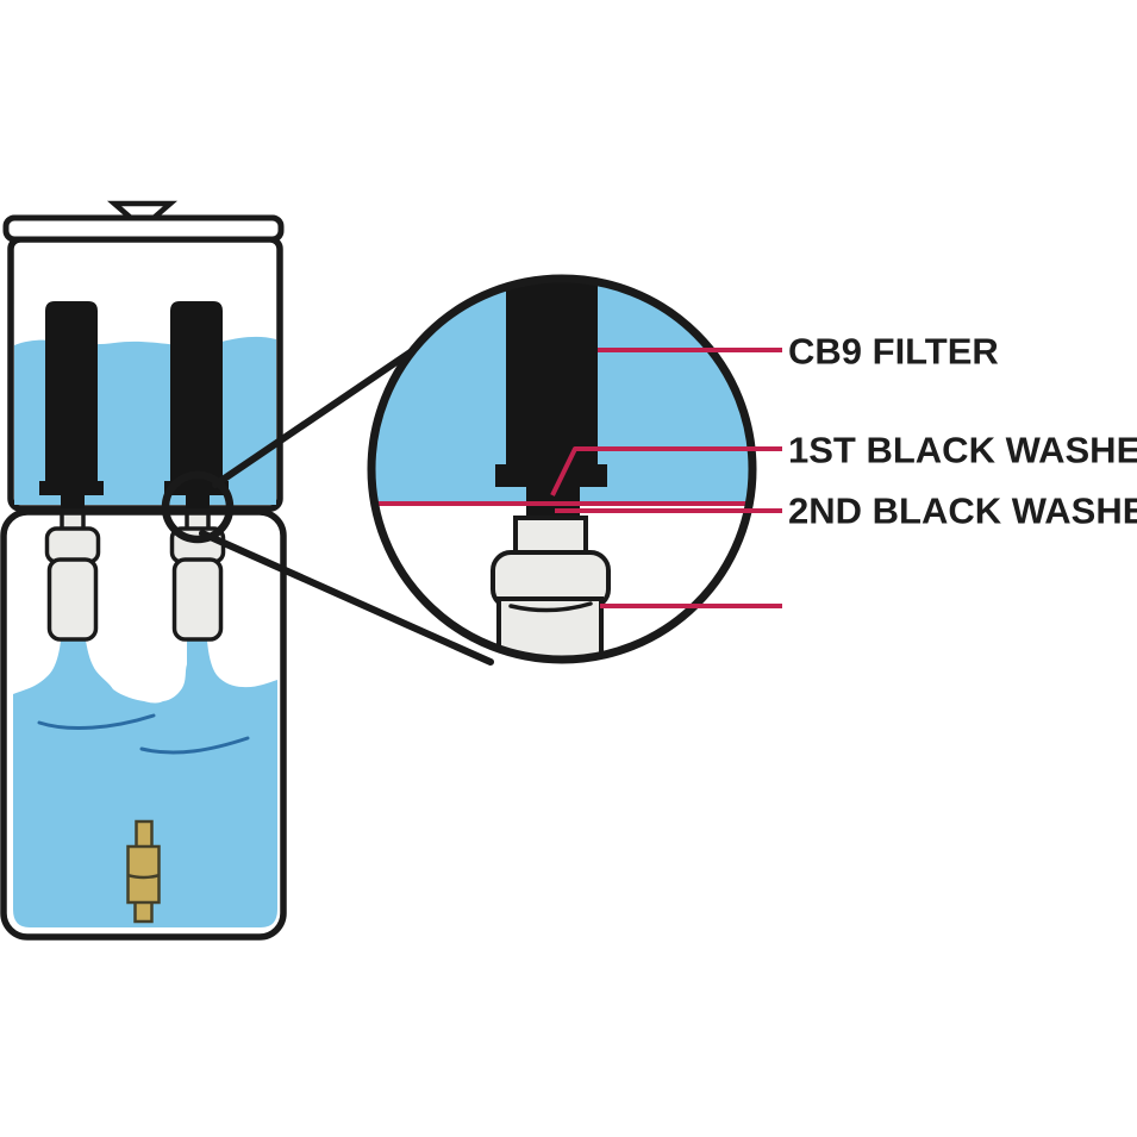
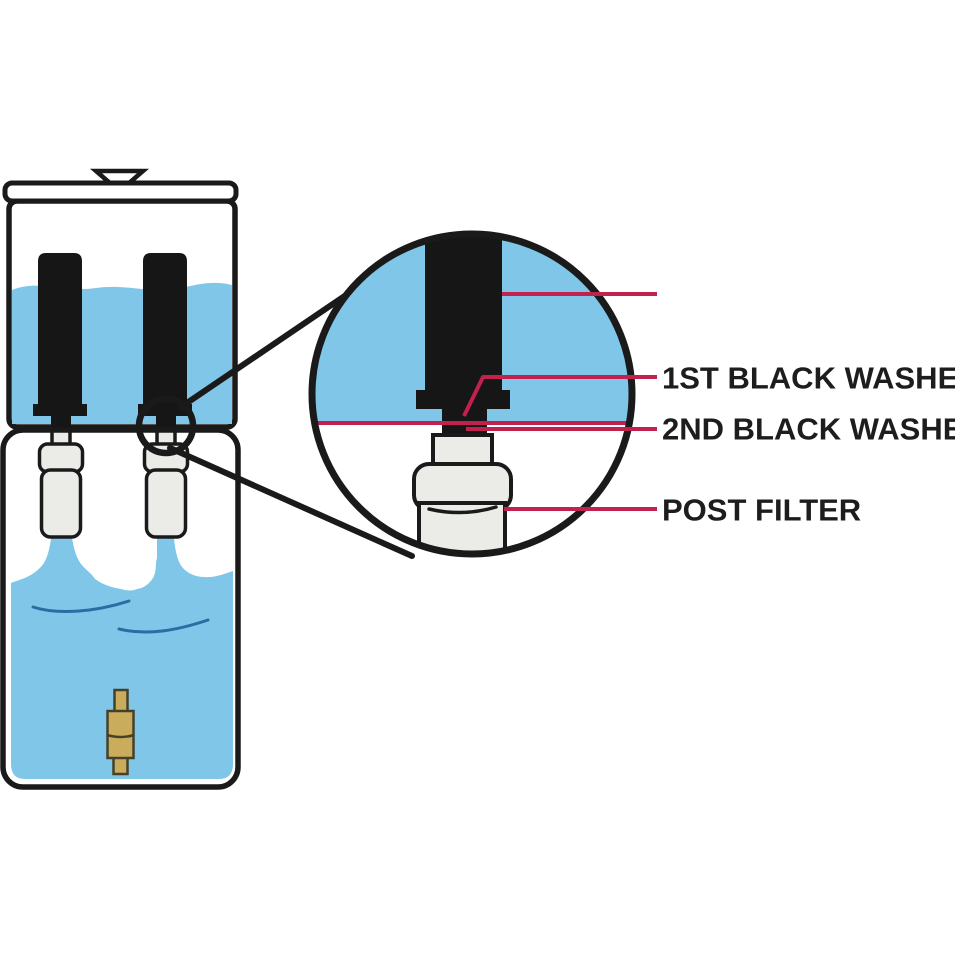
- CB9 FILTER
  1ST BLACK WASHE
  2ND BLACK WASHE
+ POST FILTER
